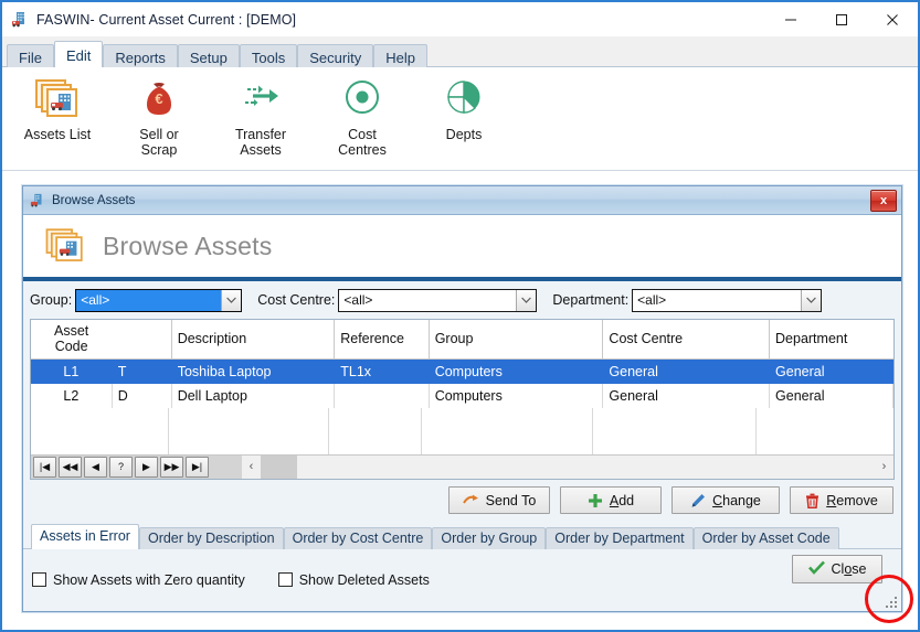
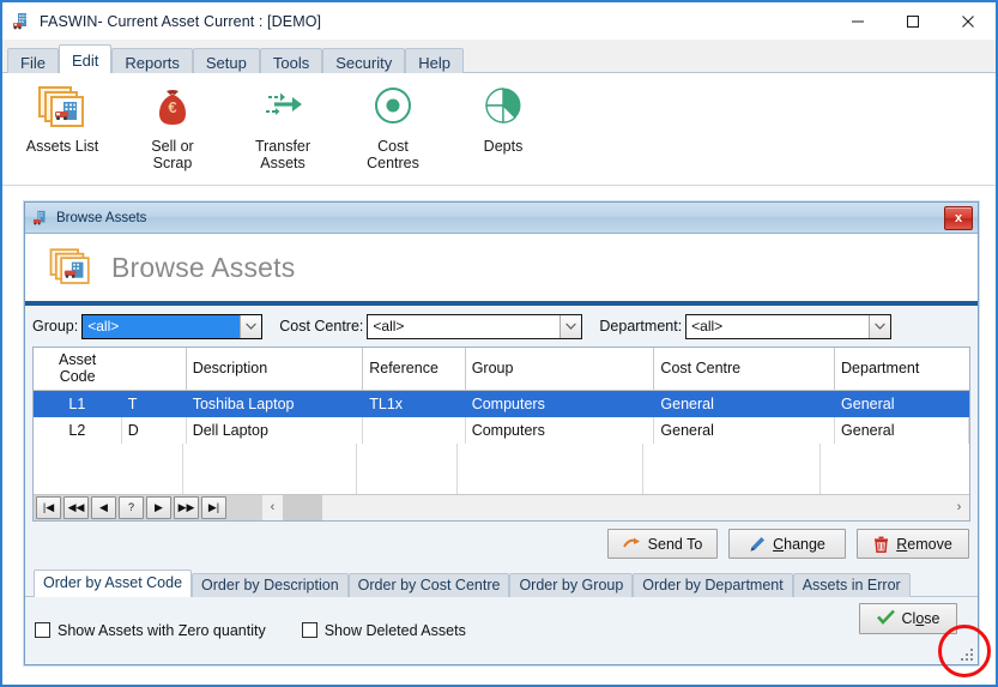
  FASWIN- Current Asset Current : [DEMO]
  File
  Edit
  Reports
  Setup
  Tools
  Security
  Help
  Assets List
  €
  Sell or
  Scrap
  Transfer
  Assets
  Cost
  Centres
  Depts
  Browse Assets
  x
  Browse Assets
  Group:
  <all>
  Cost Centre:
  <all>
  Department:
  <all>
  Asset Code		Description	Reference	Group	Cost Centre	Department
  L1	T	Toshiba Laptop	TL1x	Computers	General	General
  L2	D	Dell Laptop		Computers	General	General
  |◀
  ◀◀
  ◀
  ?
  ▶
  ▶▶
  ▶|
  ‹
  ›
  Send To
- Add
  Change
  Remove
- Assets in Error
+ Order by Asset Code
  Order by Description
  Order by Cost Centre
  Order by Group
  Order by Department
- Order by Asset Code
+ Assets in Error
  Show Assets with Zero quantity
  Show Deleted Assets
  Close
